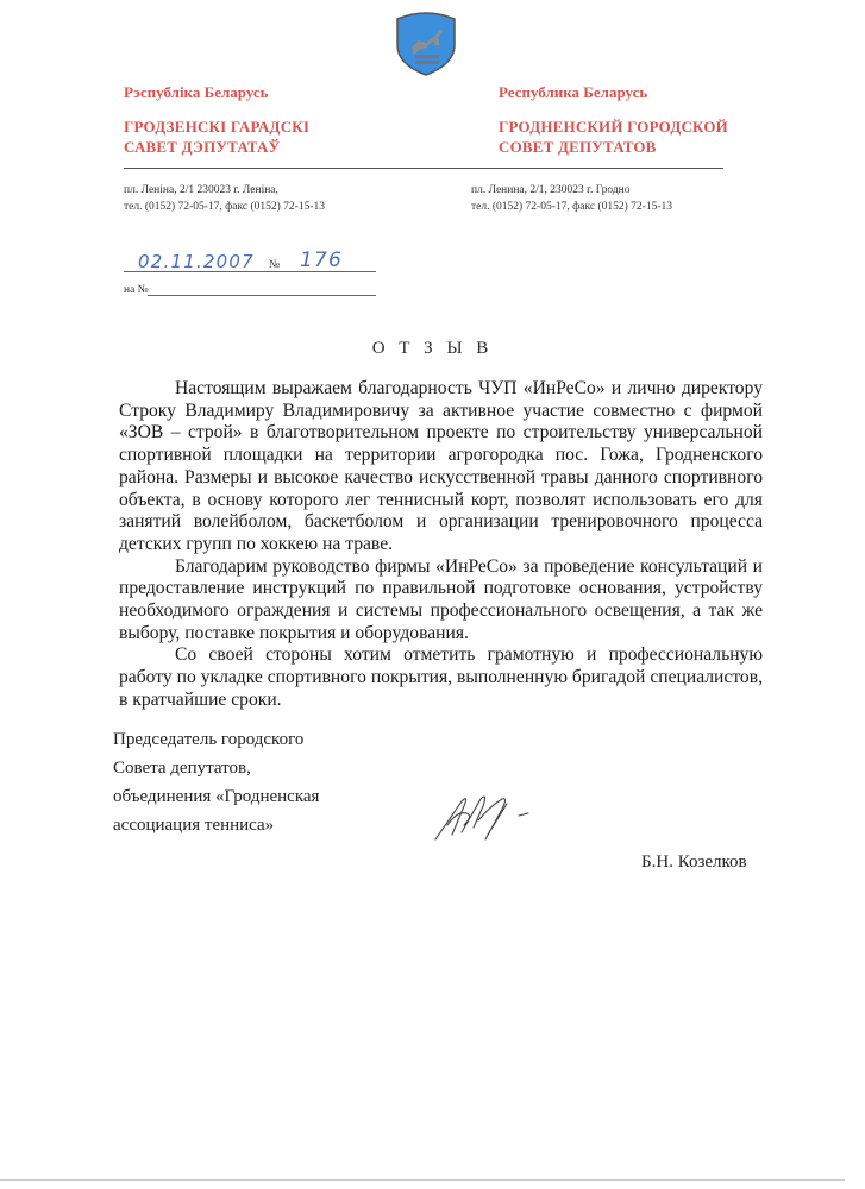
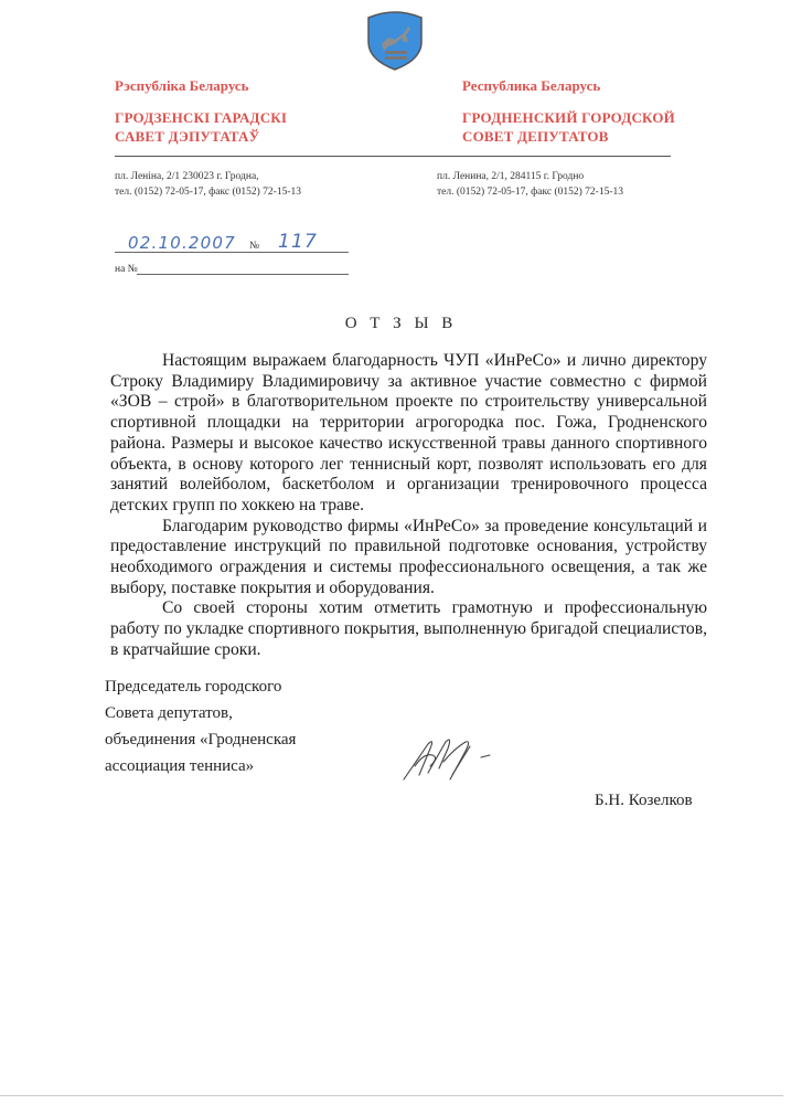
  Рэспубліка Беларусь
  ГРОДЗЕНСКІ ГАРАДСКІ
  САВЕТ ДЭПУТАТАЎ
  Республика Беларусь
  ГРОДНЕНСКИЙ ГОРОДСКОЙ
  СОВЕТ ДЕПУТАТОВ
- пл. Леніна, 2/1 230023 г. Леніна,
+ пл. Леніна, 2/1 230023 г. Гродна,
  тел. (0152) 72-05-17, факс (0152) 72-15-13
- пл. Ленина, 2/1, 230023 г. Гродно
+ пл. Ленина, 2/1, 284115 г. Гродно
  тел. (0152) 72-05-17, факс (0152) 72-15-13
- 02.11.2007
+ 02.10.2007
  №
- 176
+ 117
  на №
  О Т З Ы В
  Настоящим выражаем благодарность ЧУП «ИнРеСо» и лично директору Строку Владимиру Владимировичу за активное участие совместно с фирмой «ЗОВ – строй» в благотворительном проекте по строительству универсальной спортивной площадки на территории агрогородка пос. Гожа, Гродненского района. Размеры и высокое качество искусственной травы данного спортивного объекта, в основу которого лег теннисный корт, позволят использовать его для занятий волейболом, баскетболом и организации тренировочного процесса детских групп по хоккею на траве.
  Благодарим руководство фирмы «ИнРеСо» за проведение консультаций и предоставление инструкций по правильной подготовке основания, устройству необходимого ограждения и системы профессионального освещения, а так же выбору, поставке покрытия и оборудования.
  Со своей стороны хотим отметить грамотную и профессиональную работу по укладке спортивного покрытия, выполненную бригадой специалистов, в кратчайшие сроки.
  Председатель городского
  Совета депутатов,
  объединения «Гродненская
  ассоциация тенниса»
  Б.Н. Козелков
